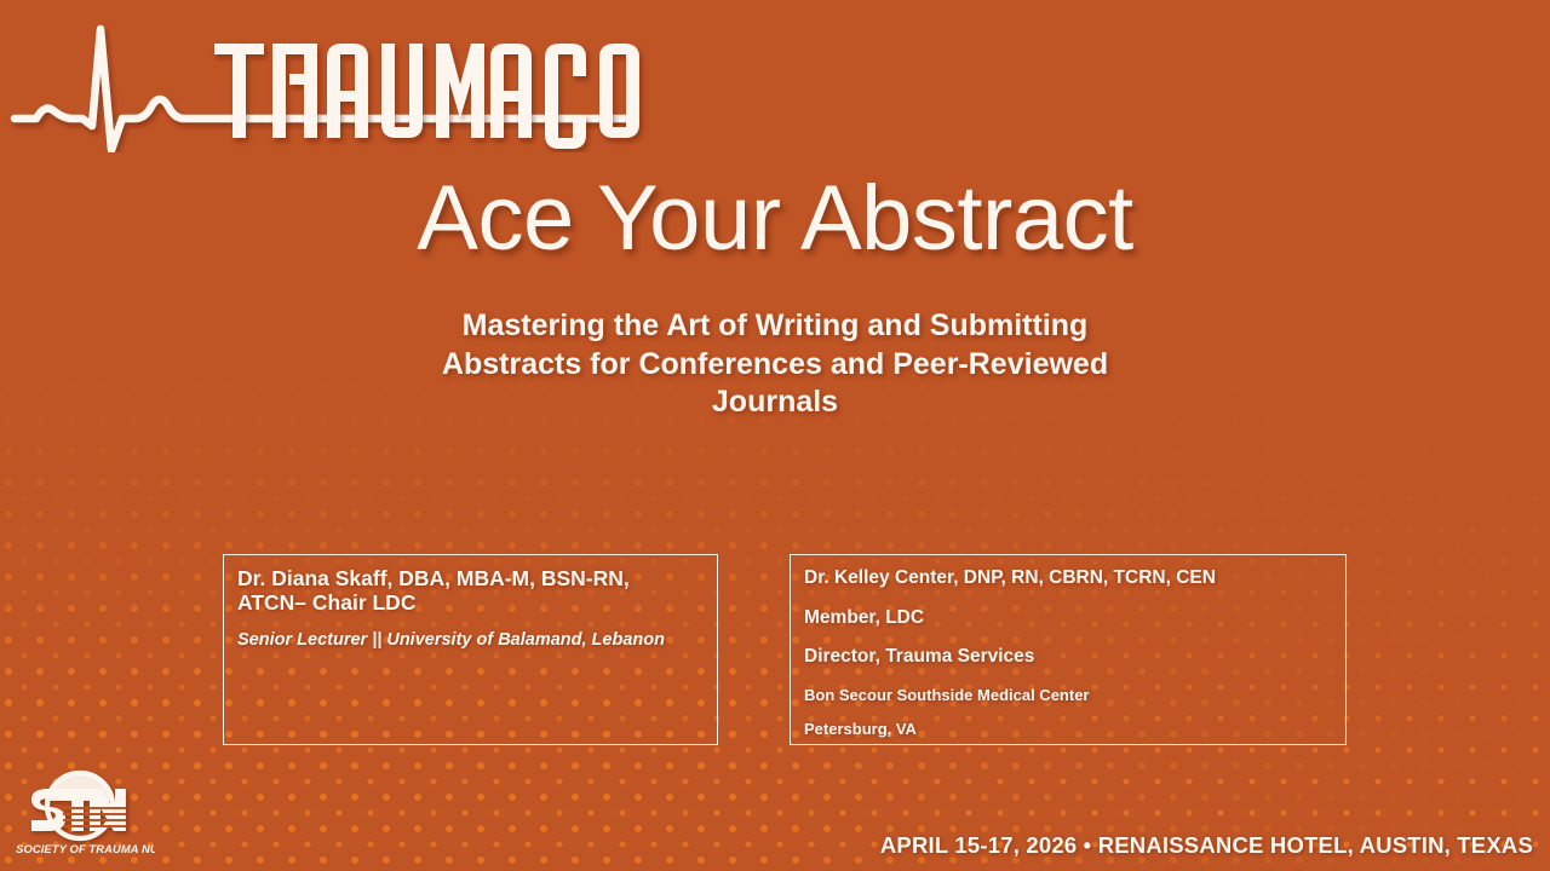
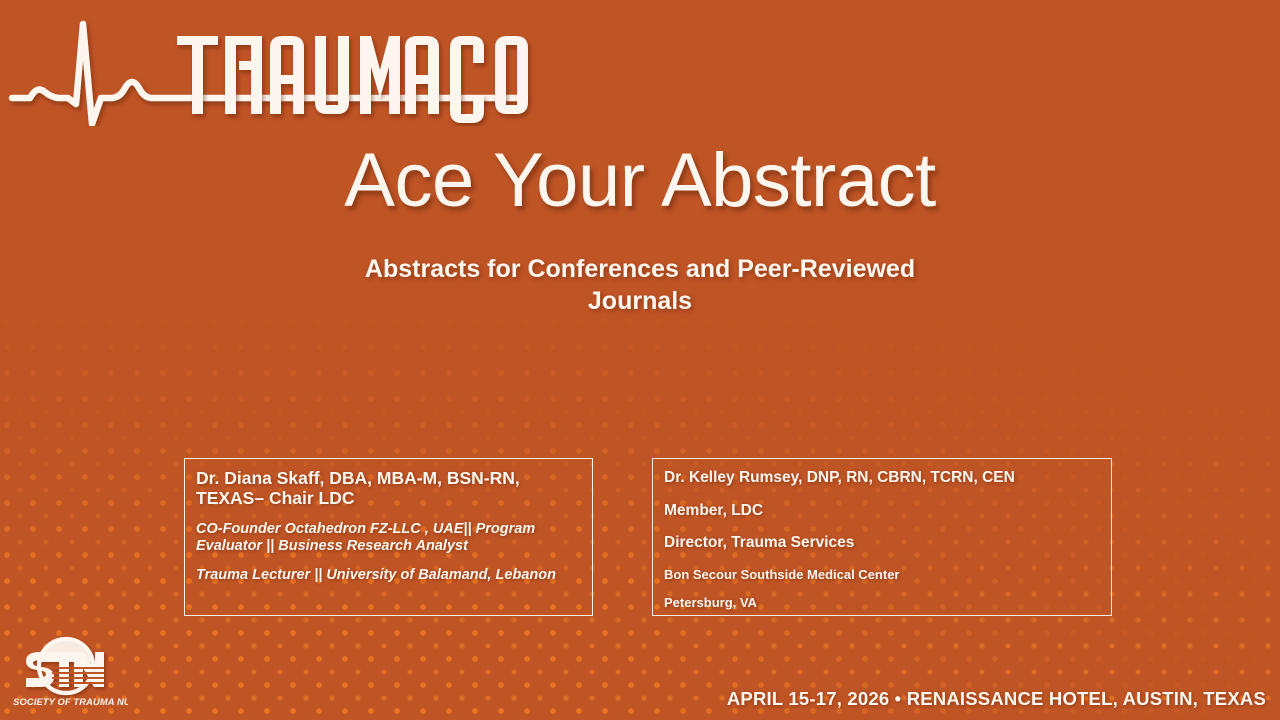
  Ace Your Abstract
- Mastering the Art of Writing and Submitting
  Abstracts for Conferences and Peer-Reviewed
  Journals
- Dr. Diana Skaff, DBA, MBA-M, BSN-RN, ATCN– Chair LDC
+ Dr. Diana Skaff, DBA, MBA-M, BSN-RN, TEXAS– Chair LDC
+ CO-Founder Octahedron FZ-LLC , UAE|| Program Evaluator || Business Research Analyst
- Senior Lecturer || University of Balamand, Lebanon
+ Trauma Lecturer || University of Balamand, Lebanon
- Dr. Kelley Center, DNP, RN, CBRN, TCRN, CEN
+ Dr. Kelley Rumsey, DNP, RN, CBRN, TCRN, CEN
  Member, LDC
  Director, Trauma Services
  Bon Secour Southside Medical Center
  Petersburg, VA
  SOCIETY OF TRAUMA NU
  APRIL 15-17, 2026 • RENAISSANCE HOTEL, AUSTIN, TEXAS
